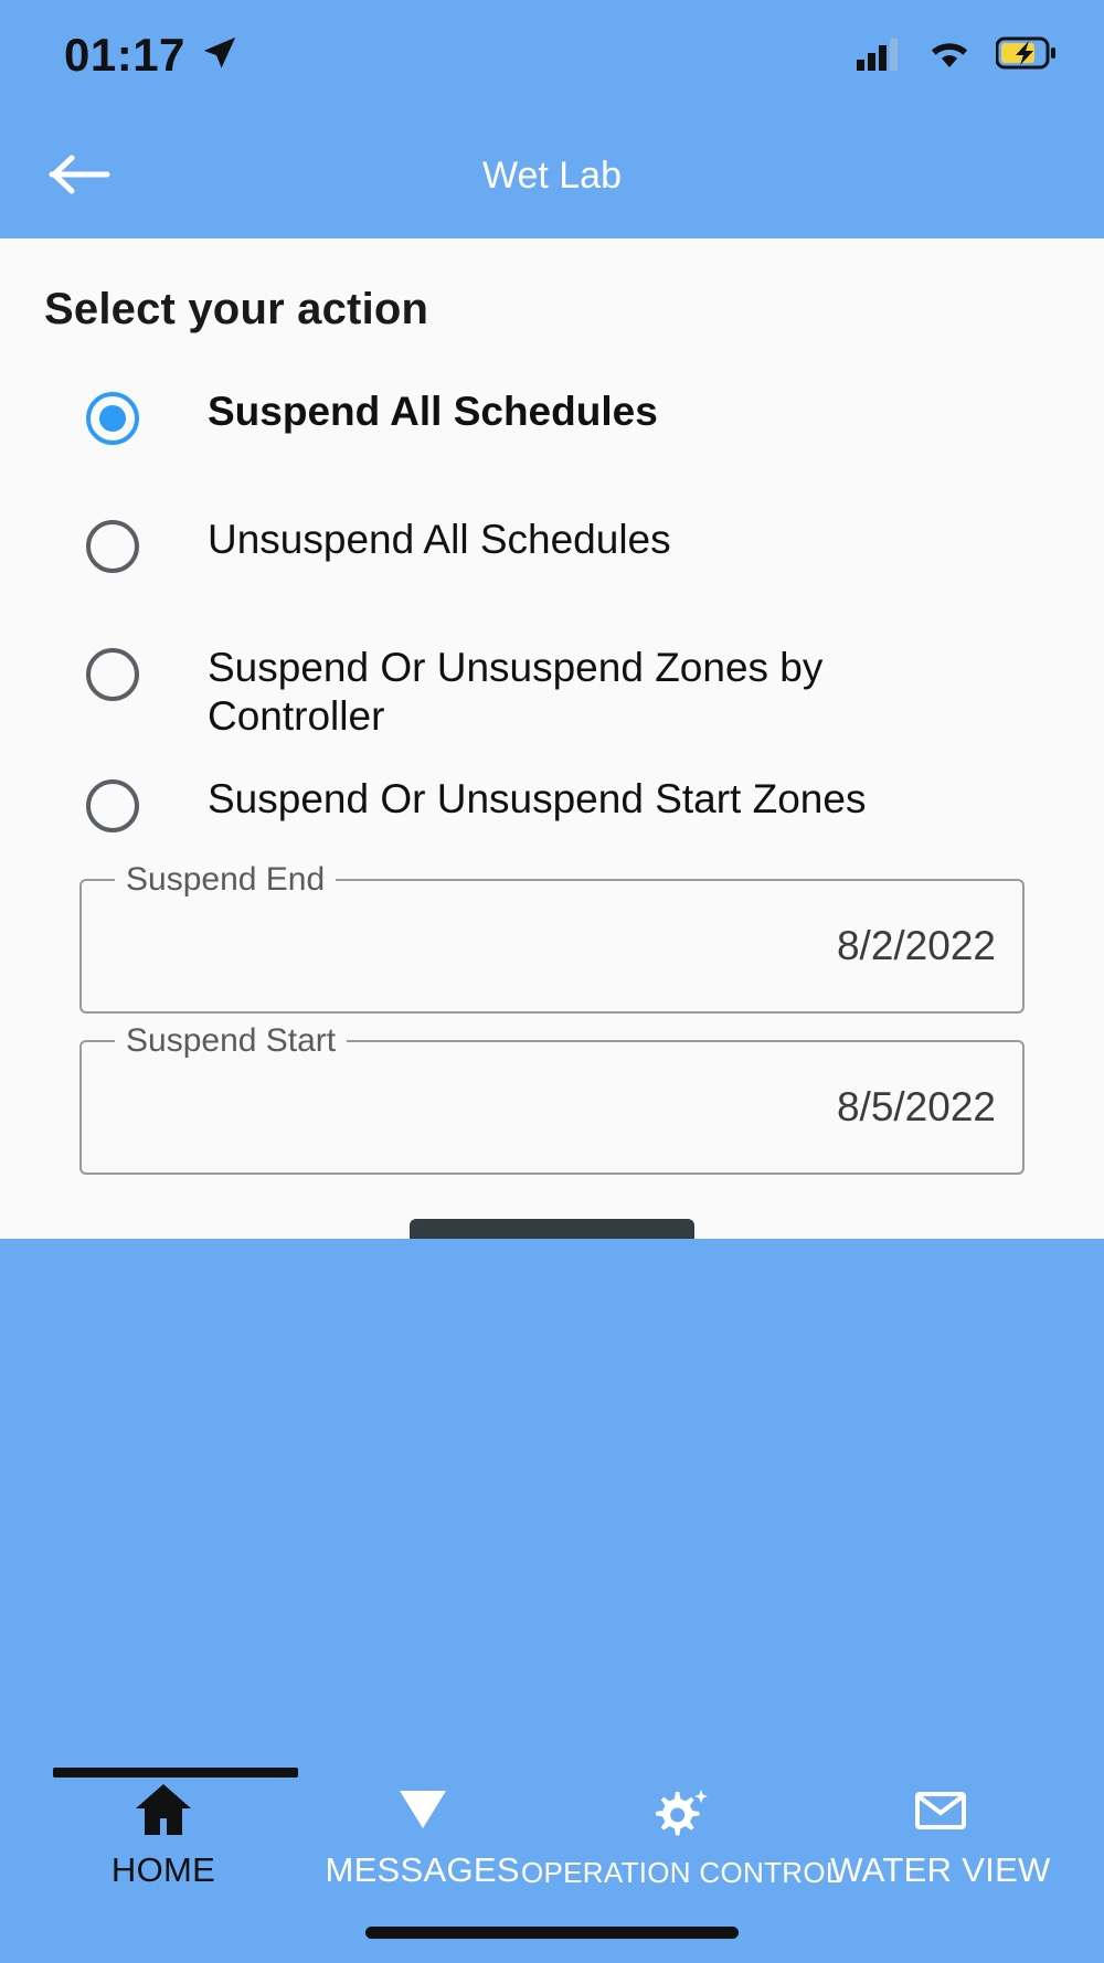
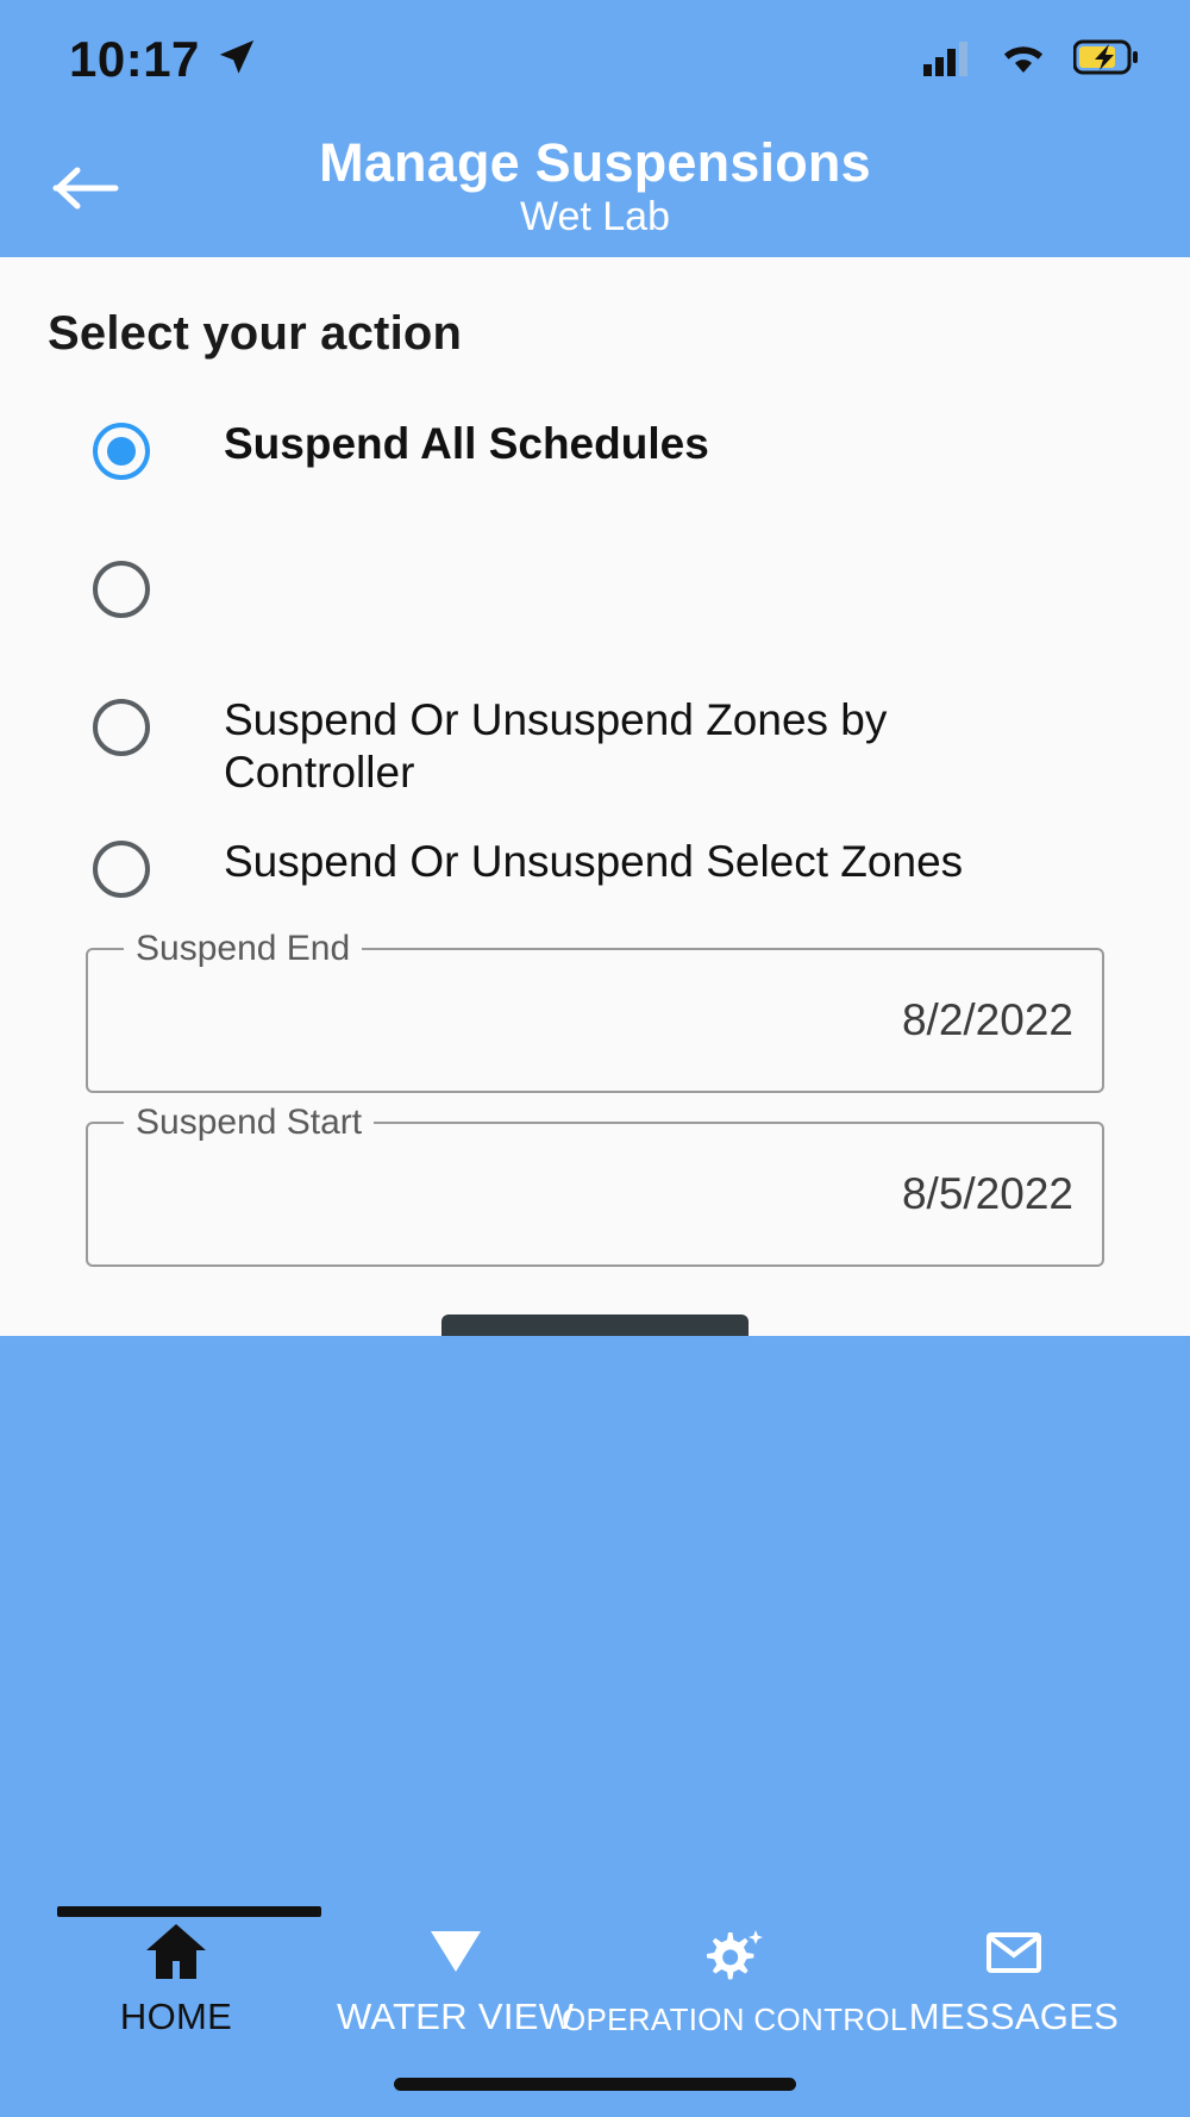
- 01:17
+ 10:17
+ Manage Suspensions
  Wet Lab
  Select your action
  Suspend All Schedules
- Unsuspend All Schedules
  Suspend Or Unsuspend Zones by Controller
- Suspend Or Unsuspend Start Zones
+ Suspend Or Unsuspend Select Zones
  Suspend End
  8/2/2022
  Suspend Start
  8/5/2022
  HOME
- MESSAGES
+ WATER VIEW
  OPERATION CONTROL
- WATER VIEW
+ MESSAGES
